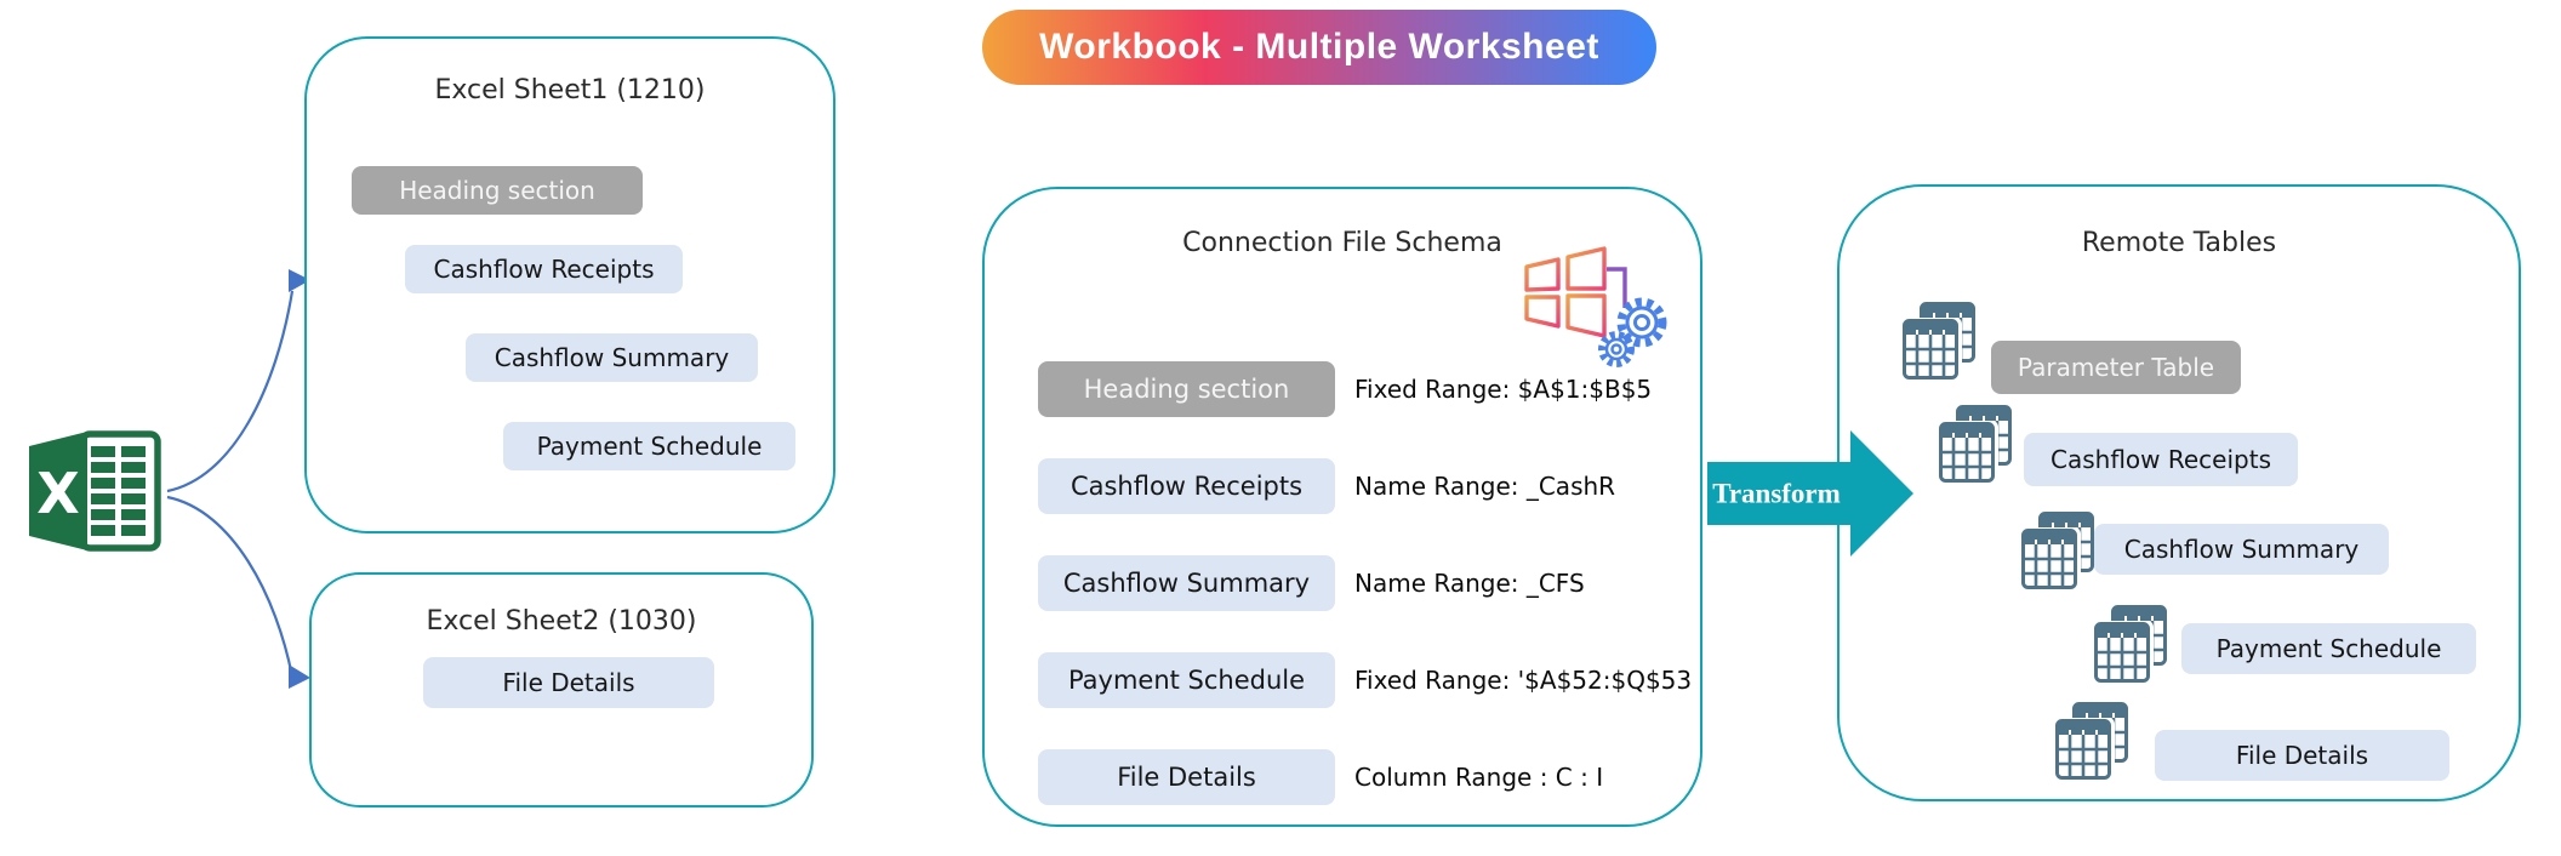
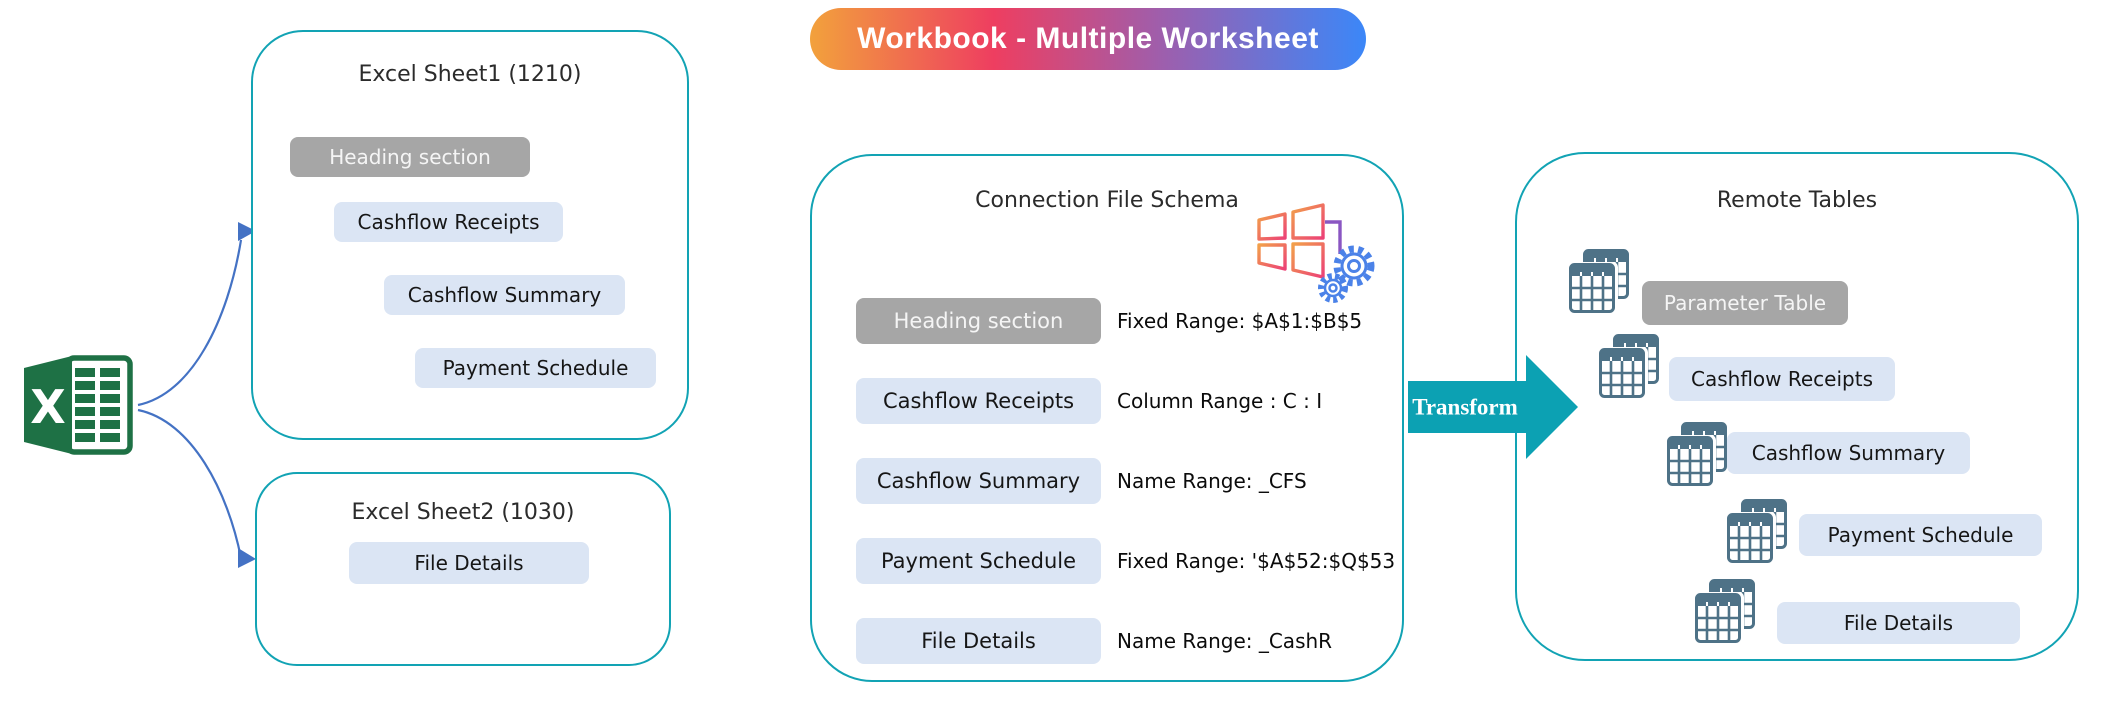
  Workbook - Multiple Worksheet
  X
  Excel Sheet1 (1210)
  Heading section
  Cashflow Receipts
  Cashflow Summary
  Payment Schedule
  Excel Sheet2 (1030)
  File Details
  Connection File Schema
  Heading section
  Fixed Range: $A$1:$B$5
  Cashflow Receipts
- Name Range: _CashR
+ Column Range : C : I
  Cashflow Summary
  Name Range: _CFS
  Payment Schedule
  Fixed Range: '$A$52:$Q$53
  File Details
- Column Range : C : I
+ Name Range: _CashR
  Remote Tables
  Parameter Table
  Cashflow Receipts
  Cashflow Summary
  Payment Schedule
  File Details
  Transform
